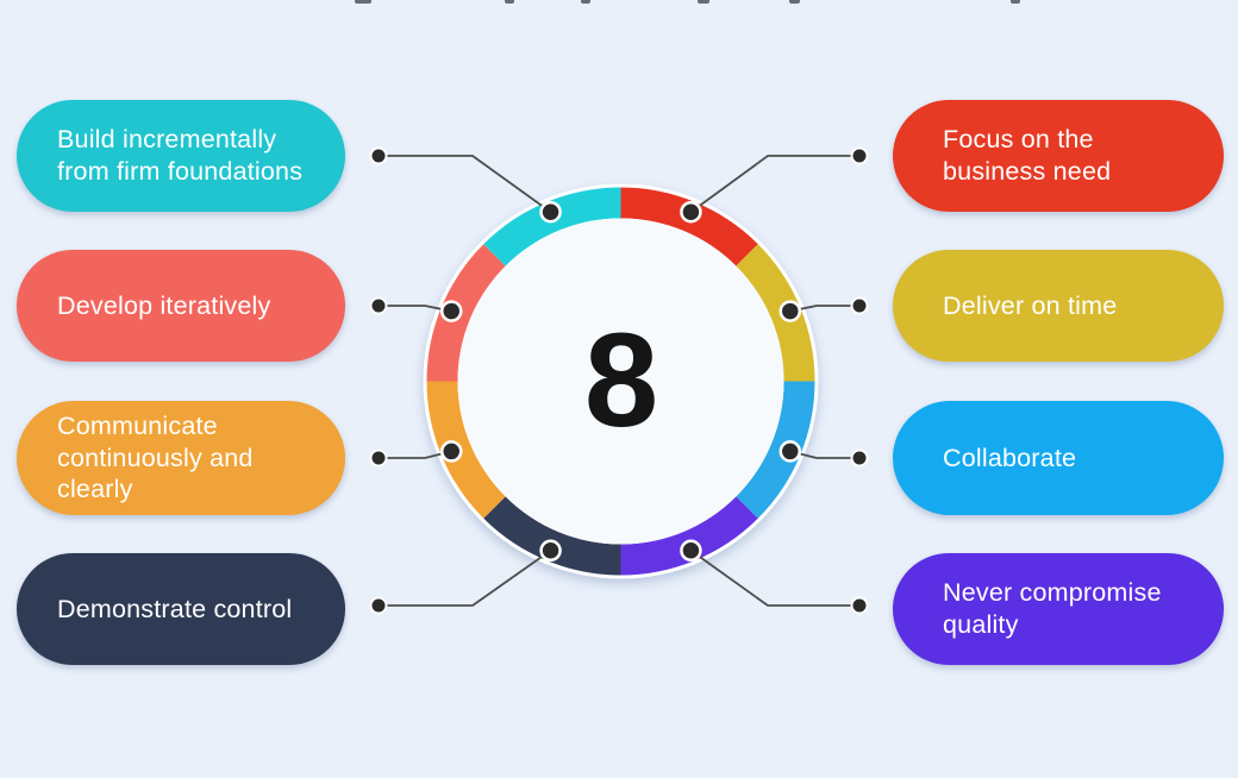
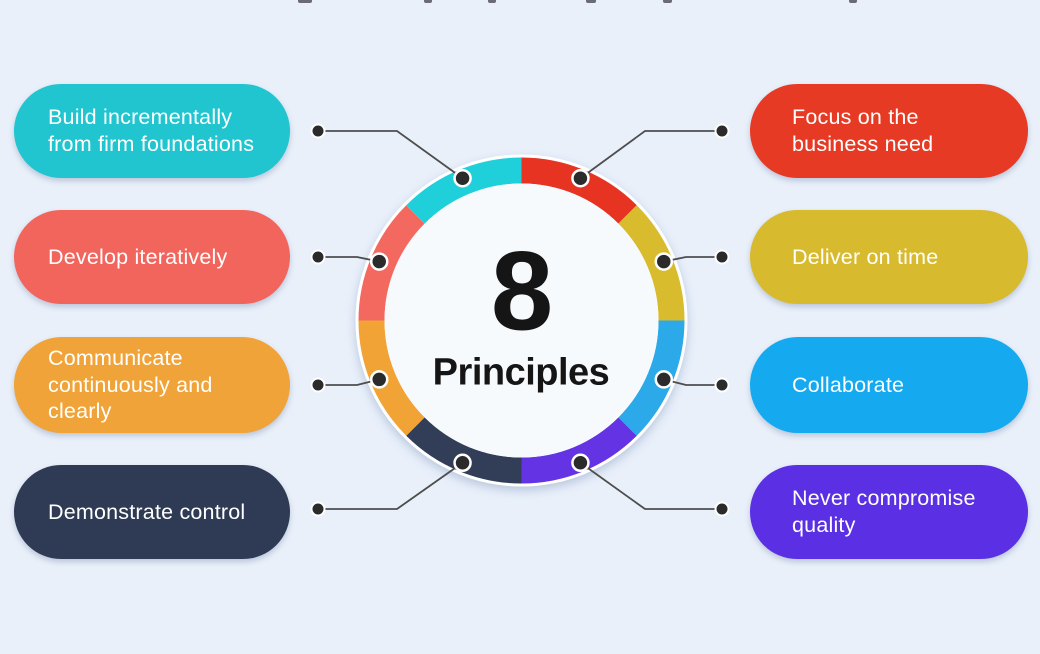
  Build incrementally
  from firm foundations
  Develop iteratively
  Communicate
  continuously and
  clearly
  Demonstrate control
  Focus on the
  business need
  Deliver on time
  Collaborate
  Never compromise
  quality
  8
+ Principles
